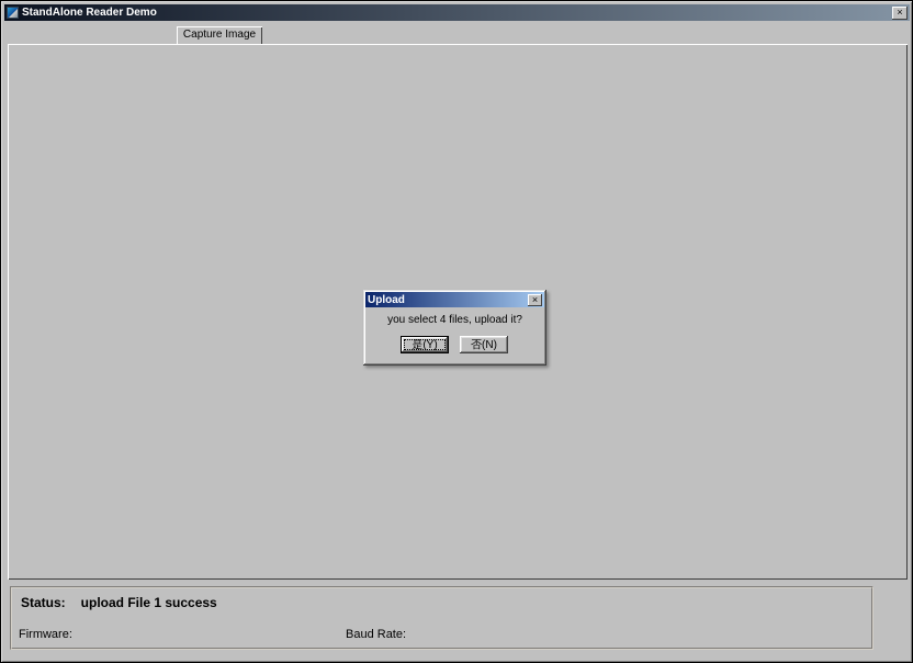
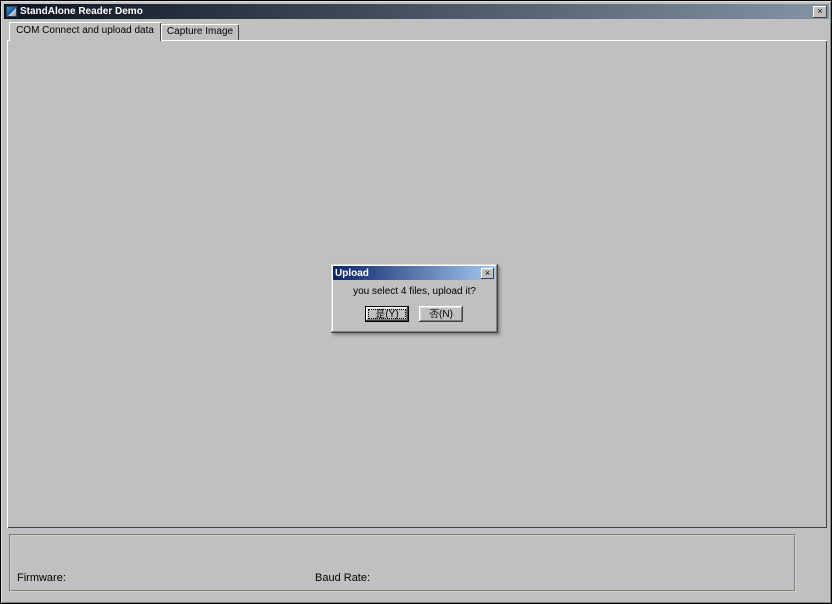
  StandAlone Reader Demo
  ×
+ COM Connect and upload data
  Capture Image
  Upload
  ×
  you select 4 files, upload it?
  是(Y)
  否(N)
- Status: upload File 1 success
  Firmware:
  Baud Rate:
